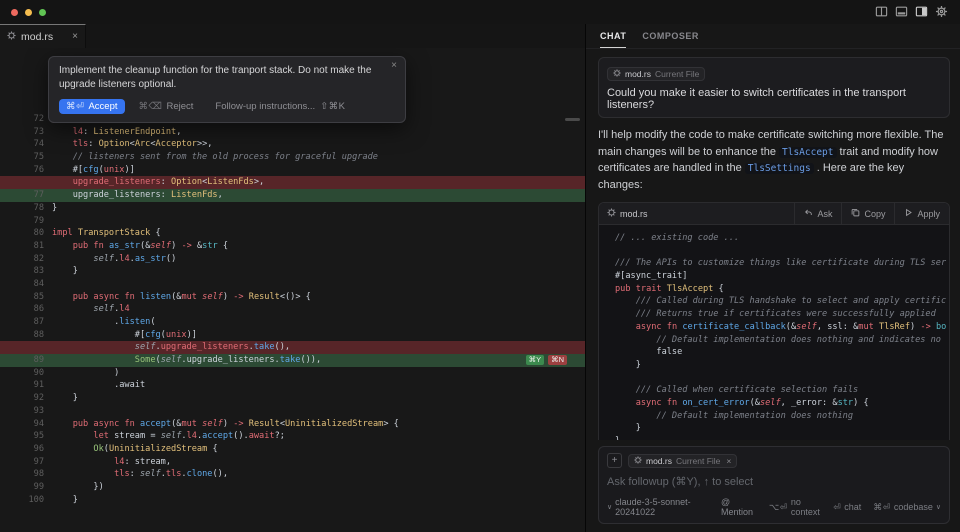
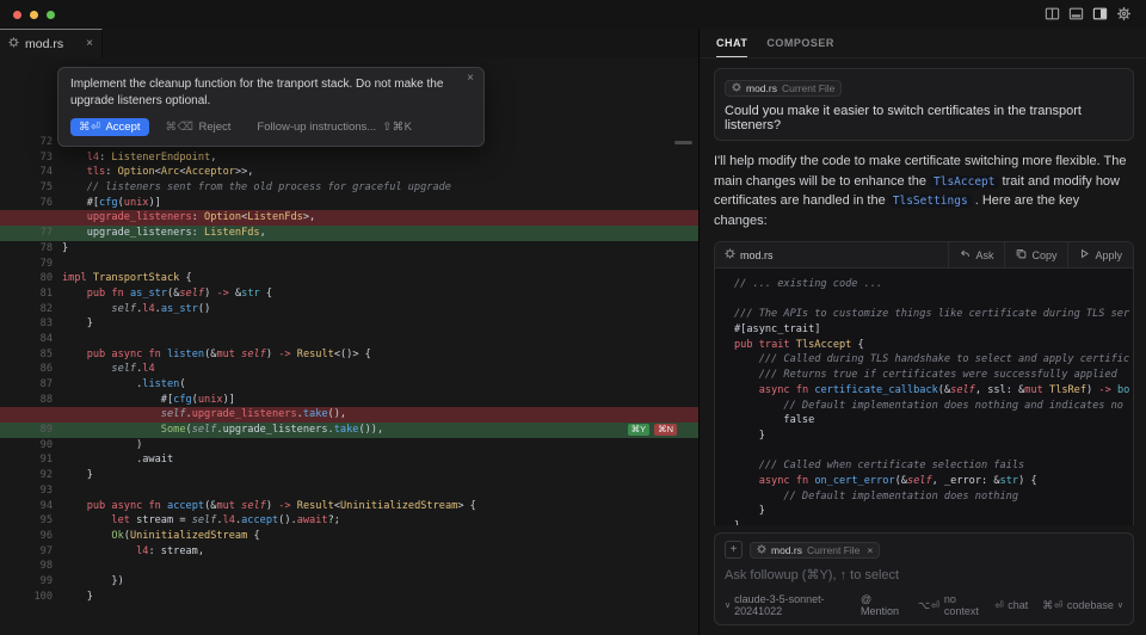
  mod.rs
  ×
  72
  73
  l4: ListenerEndpoint,
  74
  tls: Option<Arc<Acceptor>>,
  75
  // listeners sent from the old process for graceful upgrade
  76
  #[cfg(unix)]
  upgrade_listeners: Option<ListenFds>,
  77
  upgrade_listeners: ListenFds,
  78
  }
  79
  80
  impl TransportStack {
  81
  pub fn as_str(&self) -> &str {
  82
  self.l4.as_str()
  83
  }
  84
  85
  pub async fn listen(&mut self) -> Result<()> {
  86
  self.l4
  87
  .listen(
  88
  #[cfg(unix)]
  self.upgrade_listeners.take(),
  89
  Some(self.upgrade_listeners.take()),
  ⌘Y
  ⌘N
  90
  )
  91
  .await
  92
  }
  93
  94
  pub async fn accept(&mut self) -> Result<UninitializedStream> {
  95
  let stream = self.l4.accept().await?;
  96
  Ok(UninitializedStream {
  97
  l4: stream,
  98
- tls: self.tls.clone(),
  99
  })
  100
  }
  ×
  Implement the cleanup function for the tranport stack. Do not make the upgrade listeners optional.
  ⌘⏎
  Accept
  ⌘⌫
  Reject
  Follow-up instructions...
  ⇧⌘K
  CHAT
  COMPOSER
  mod.rs
  Current File
  Could you make it easier to switch certificates in the transport listeners?
  I'll help modify the code to make certificate switching more flexible. The main changes will be to enhance the TlsAccept trait and modify how certificates are handled in the TlsSettings . Here are the key changes:
  mod.rs
  Ask
  Copy
  Apply
  // ... existing code ...
  /// The APIs to customize things like certificate during TLS ser
  #[async_trait]
  pub trait TlsAccept {
  /// Called during TLS handshake to select and apply certific
  /// Returns true if certificates were successfully applied
  async fn certificate_callback(&self, ssl: &mut TlsRef) -> bo
  // Default implementation does nothing and indicates no
  false
  }
  /// Called when certificate selection fails
  async fn on_cert_error(&self, _error: &str) {
  // Default implementation does nothing
  }
  +
  mod.rs
  Current File
  ×
  Ask followup (⌘Y), ↑ to select
  claude-3-5-sonnet-20241022
  @ Mention
  ⌥⏎
  no context
  ⏎
  chat
  ⌘⏎
  codebase
